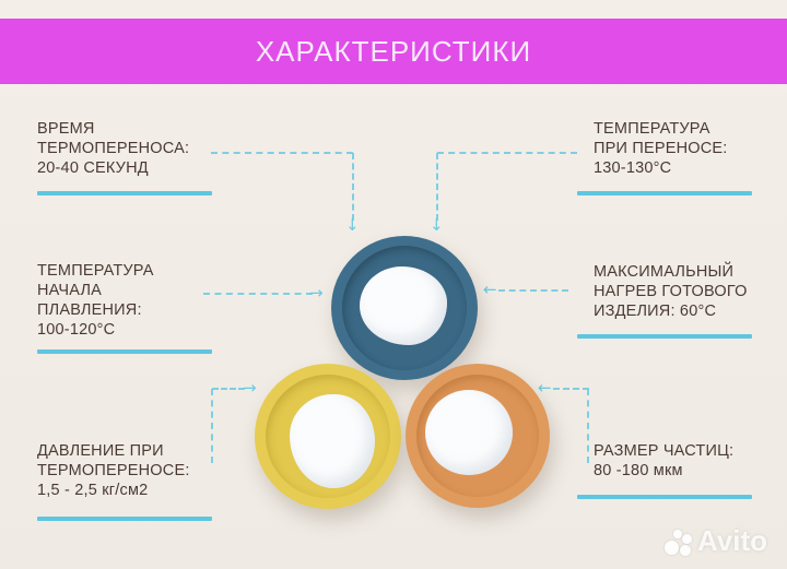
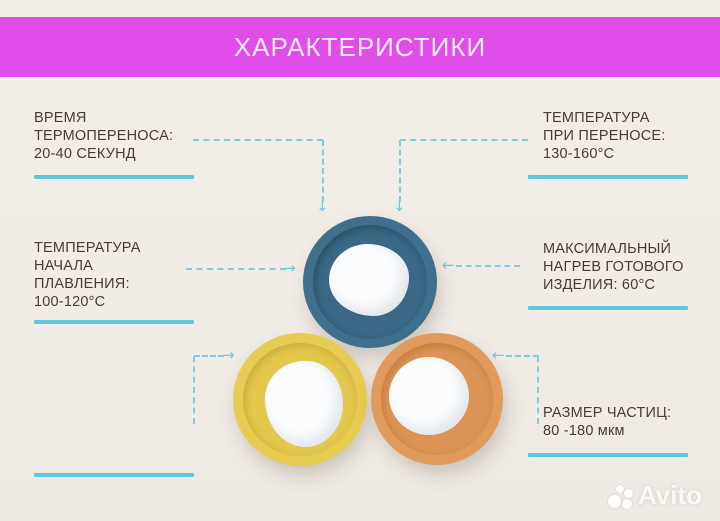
  ХАРАКТЕРИСТИКИ
  ВРЕМЯ
  ТЕРМОПЕРЕНОСА:
  20-40 СЕКУНД
  ↓
  ТЕМПЕРАТУРА
  ПРИ ПЕРЕНОСЕ:
- 130-130°С
+ 130-160°С
  ↓
  ТЕМПЕРАТУРА
  НАЧАЛА
  ПЛАВЛЕНИЯ:
  100-120°С
  →
  МАКСИМАЛЬНЫЙ
  НАГРЕВ ГОТОВОГО
  ИЗДЕЛИЯ: 60°С
  ←
- ДАВЛЕНИЕ ПРИ
- ТЕРМОПЕРЕНОСЕ:
- 1,5 - 2,5 кг/см2
  →
  РАЗМЕР ЧАСТИЦ:
  80 -180 мкм
  ←
  Avito
